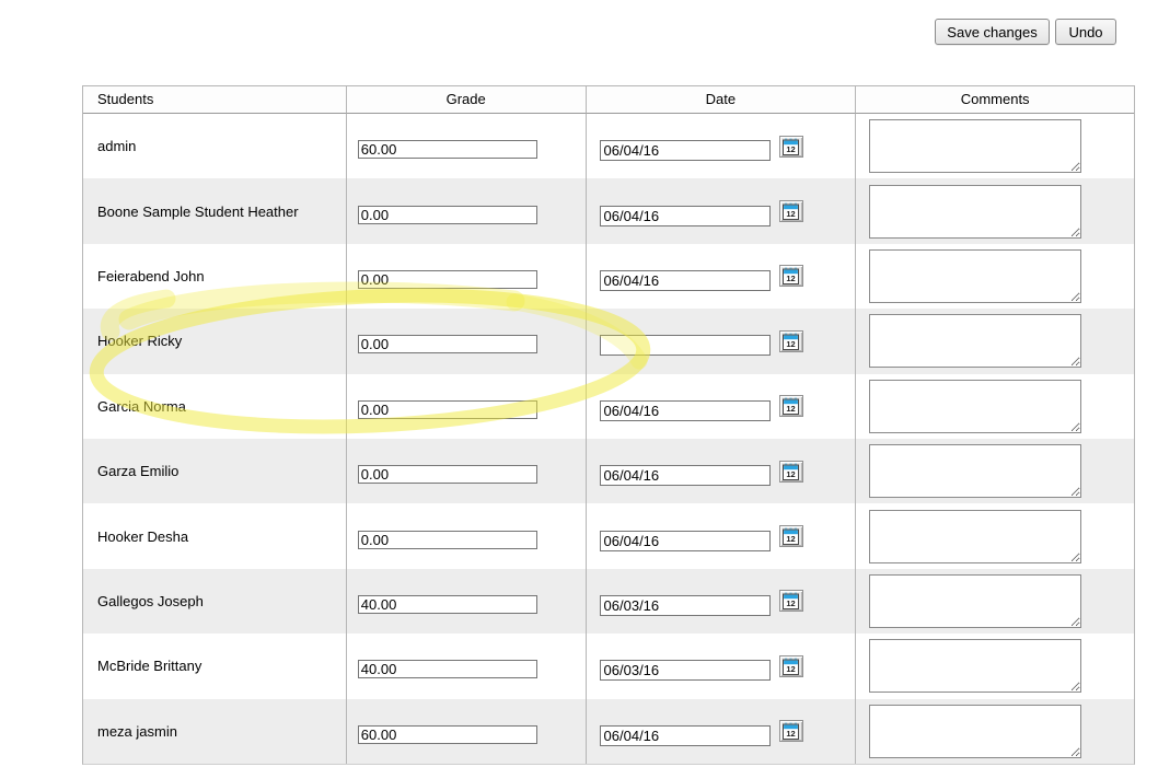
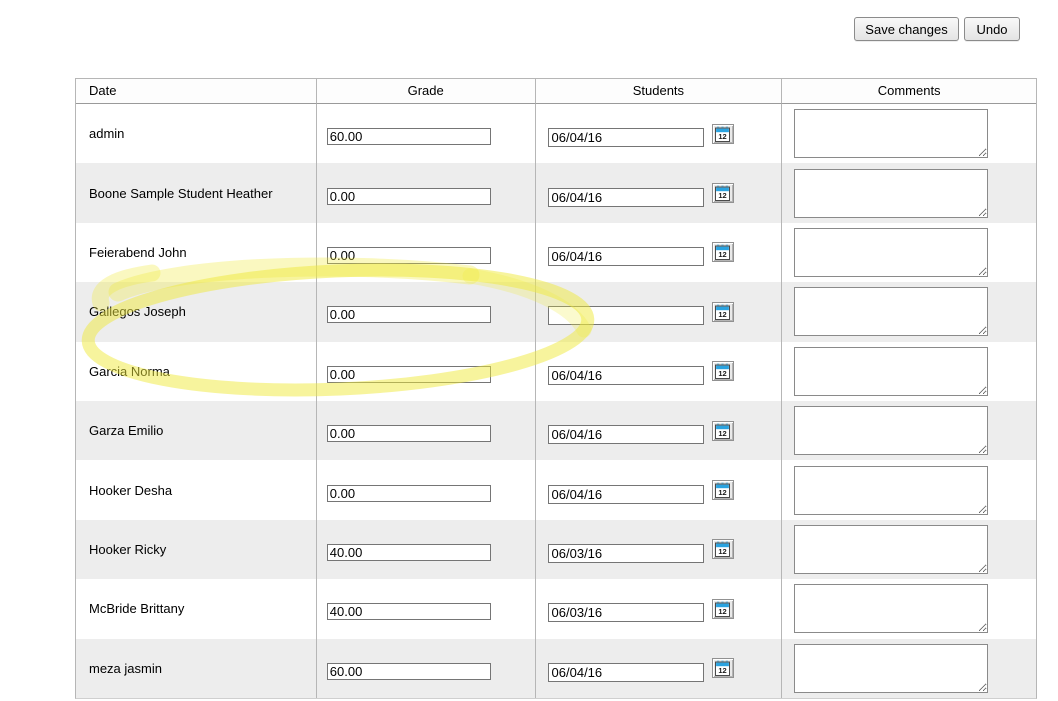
  Save changes
  Undo
- Students
+ Date
  Grade
- Date
+ Students
  Comments
  admin
  60.00
  06/04/16
  12
  Boone Sample Student Heather
  0.00
  06/04/16
  12
  Feierabend John
  0.00
  06/04/16
  12
- Hooker Ricky
+ Gallegos Joseph
  0.00
  12
  Garcia Norma
  0.00
  06/04/16
  12
  Garza Emilio
  0.00
  06/04/16
  12
  Hooker Desha
  0.00
  06/04/16
  12
- Gallegos Joseph
+ Hooker Ricky
  40.00
  06/03/16
  12
  McBride Brittany
  40.00
  06/03/16
  12
  meza jasmin
  60.00
  06/04/16
  12
